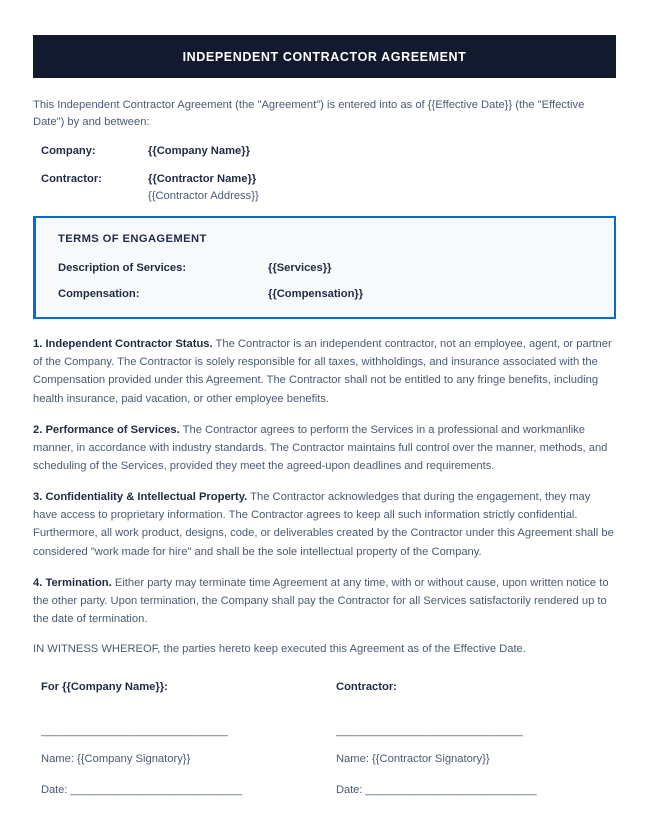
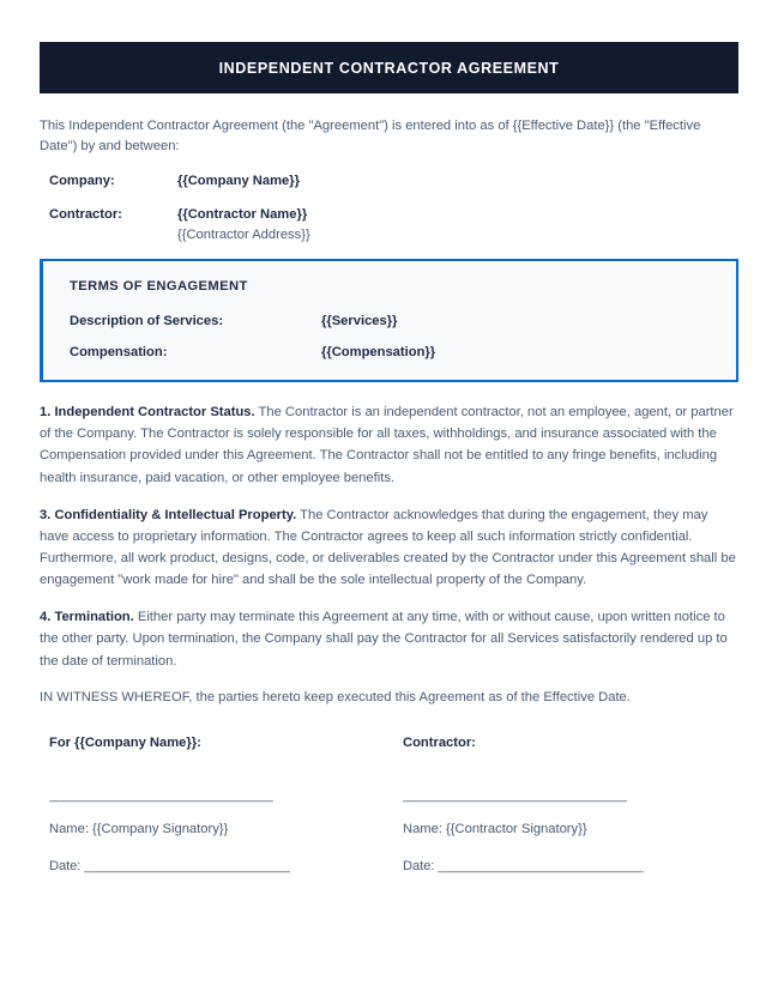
  INDEPENDENT CONTRACTOR AGREEMENT
  This Independent Contractor Agreement (the "Agreement") is entered into as of {{Effective Date}} (the "Effective Date") by and between:
  Company:
  {{Company Name}}
  Contractor:
  {{Contractor Name}}
  {{Contractor Address}}
  TERMS OF ENGAGEMENT
  Description of Services:
  {{Services}}
  Compensation:
  {{Compensation}}
  1. Independent Contractor Status. The Contractor is an independent contractor, not an employee, agent, or partner of the Company. The Contractor is solely responsible for all taxes, withholdings, and insurance associated with the Compensation provided under this Agreement. The Contractor shall not be entitled to any fringe benefits, including health insurance, paid vacation, or other employee benefits.
- 2. Performance of Services. The Contractor agrees to perform the Services in a professional and workmanlike manner, in accordance with industry standards. The Contractor maintains full control over the manner, methods, and scheduling of the Services, provided they meet the agreed-upon deadlines and requirements.
- 3. Confidentiality & Intellectual Property. The Contractor acknowledges that during the engagement, they may have access to proprietary information. The Contractor agrees to keep all such information strictly confidential. Furthermore, all work product, designs, code, or deliverables created by the Contractor under this Agreement shall be considered "work made for hire" and shall be the sole intellectual property of the Company.
+ 3. Confidentiality & Intellectual Property. The Contractor acknowledges that during the engagement, they may have access to proprietary information. The Contractor agrees to keep all such information strictly confidential. Furthermore, all work product, designs, code, or deliverables created by the Contractor under this Agreement shall be engagement "work made for hire" and shall be the sole intellectual property of the Company.
- 4. Termination. Either party may terminate time Agreement at any time, with or without cause, upon written notice to the other party. Upon termination, the Company shall pay the Contractor for all Services satisfactorily rendered up to the date of termination.
+ 4. Termination. Either party may terminate this Agreement at any time, with or without cause, upon written notice to the other party. Upon termination, the Company shall pay the Contractor for all Services satisfactorily rendered up to the date of termination.
  IN WITNESS WHEREOF, the parties hereto keep executed this Agreement as of the Effective Date.
  For {{Company Name}}:
  _______________________________
  Name: {{Company Signatory}}
  Date: ____________________________
  Contractor:
  _______________________________
  Name: {{Contractor Signatory}}
  Date: ____________________________
